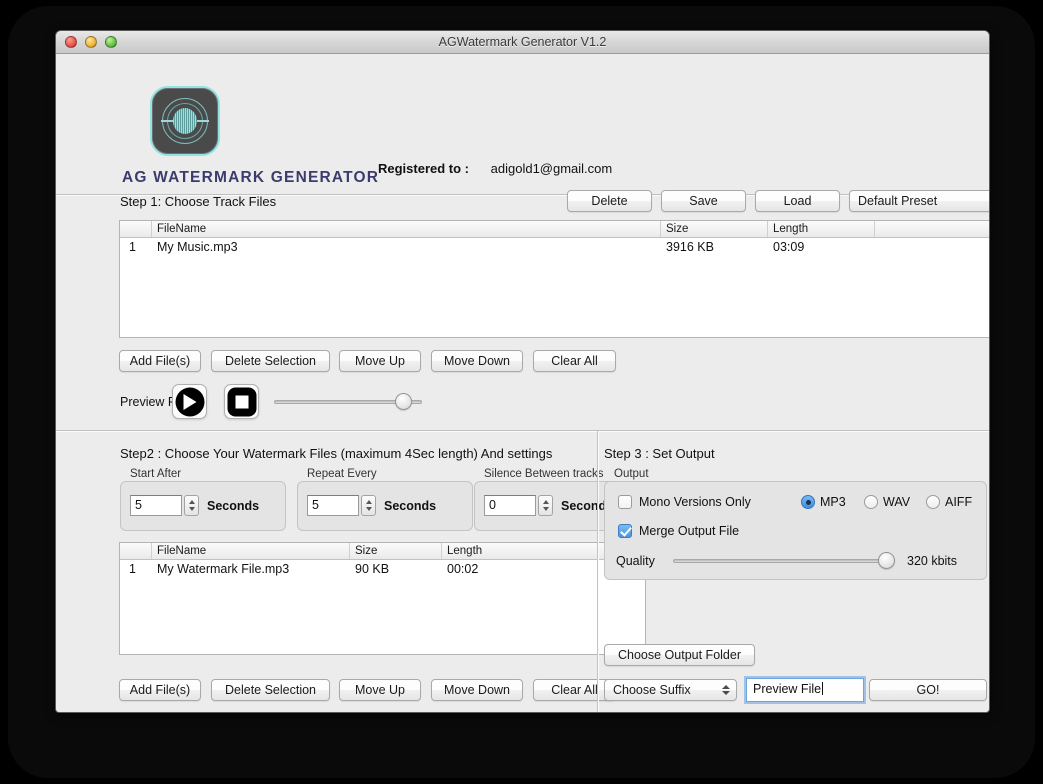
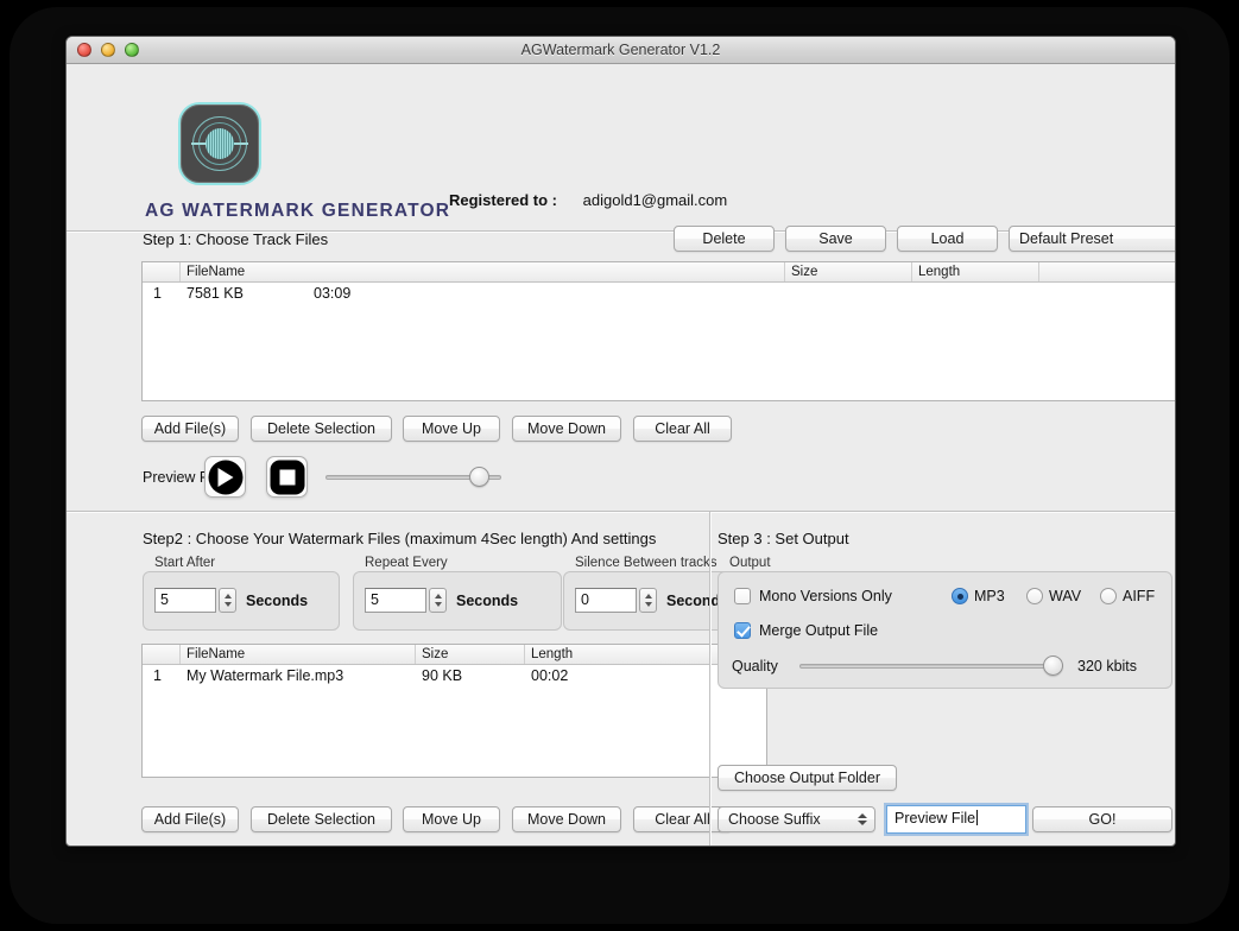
  AGWatermark Generator V1.2
  AG WATERMARK GENERATOR
  Registered to : adigold1@gmail.com
  Step 1: Choose Track Files
  Delete
  Save
  Load
  Default Preset
  FileName
  Size
  Length
  1
- My Music.mp3
- 3916 KB
+ 7581 KB
  03:09
  Add File(s)
  Delete Selection
  Move Up
  Move Down
  Clear All
  Step2 : Choose Your Watermark Files (maximum 4Sec length) And settings
  Start After
  5
  Seconds
  Repeat Every
  5
  Seconds
  Silence Between tracks
  0
  Second
  FileName
  Size
  Length
  1
  My Watermark File.mp3
  90 KB
  00:02
  Add File(s)
  Delete Selection
  Move Up
  Move Down
  Clear All
  Step 3 : Set Output
  Output
  Mono Versions Only
  MP3
  WAV
  AIFF
  Merge Output File
  Quality
  320 kbits
  Choose Output Folder
  Choose Suffix
  Preview File
  GO!
